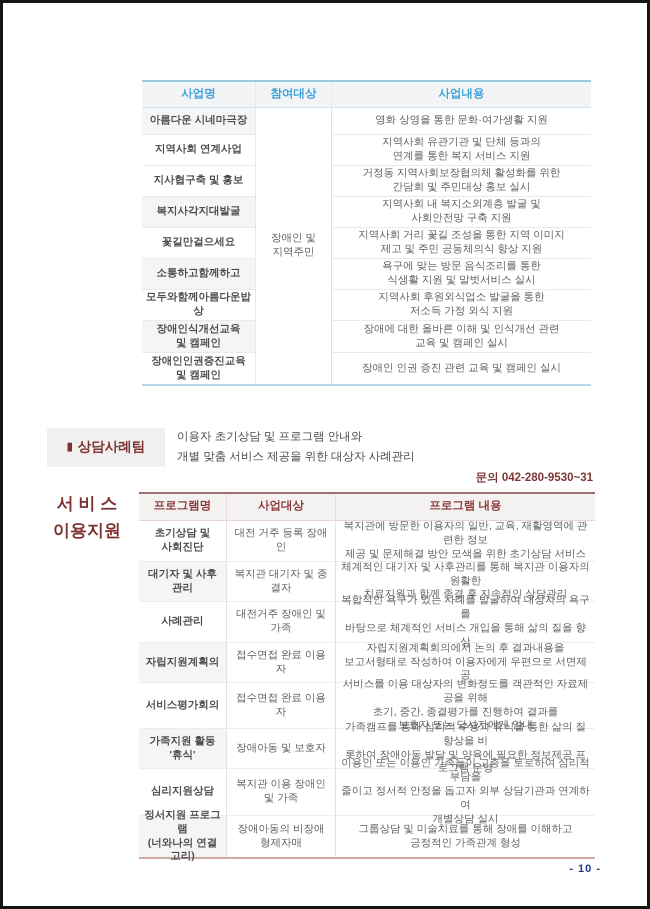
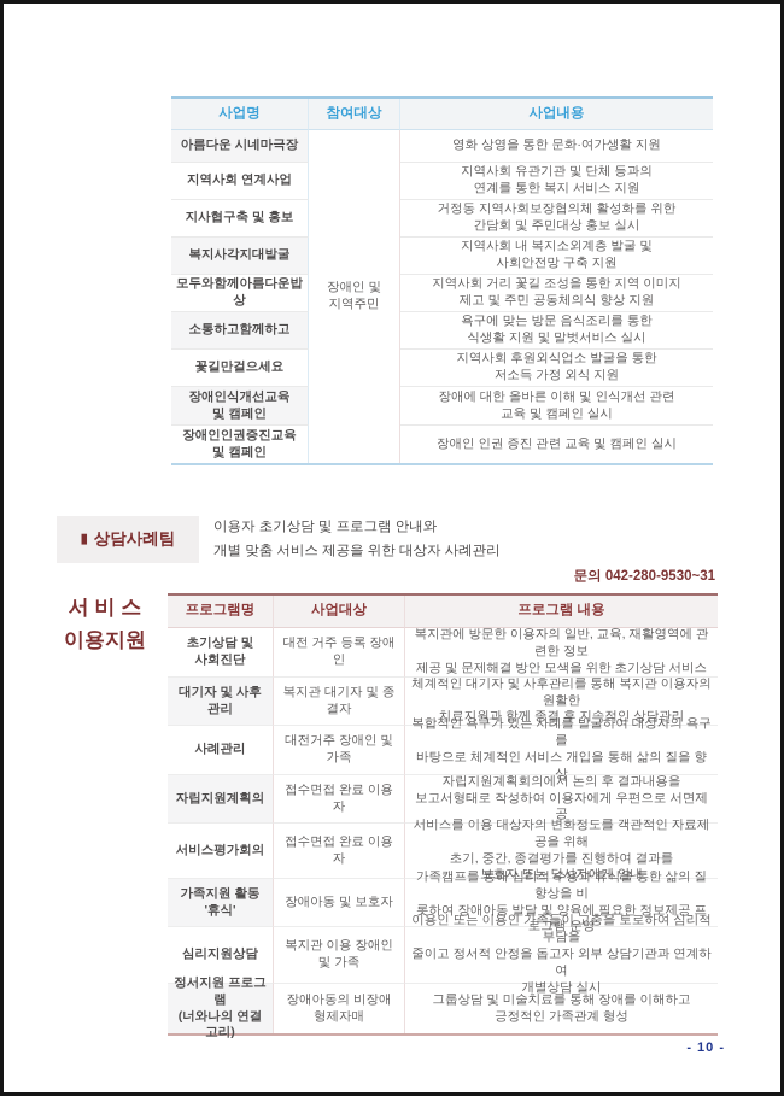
  사업명
  참여대상
  사업내용
  장애인 및
  지역주민
  아름다운 시네마극장
  영화 상영을 통한 문화·여가생활 지원
  지역사회 연계사업
  지역사회 유관기관 및 단체 등과의
  연계를 통한 복지 서비스 지원
  지사협구축 및 홍보
  거정동 지역사회보장협의체 활성화를 위한
  간담회 및 주민대상 홍보 실시
  복지사각지대발굴
  지역사회 내 복지소외계층 발굴 및
  사회안전망 구축 지원
- 꽃길만걸으세요
+ 모두와함께아름다운밥상
  지역사회 거리 꽃길 조성을 통한 지역 이미지
  제고 및 주민 공동체의식 향상 지원
  소통하고함께하고
  욕구에 맞는 방문 음식조리를 통한
  식생활 지원 및 말벗서비스 실시
- 모두와함께아름다운밥상
+ 꽃길만걸으세요
  지역사회 후원외식업소 발굴을 통한
  저소득 가정 외식 지원
  장애인식개선교육
  및 캠페인
  장애에 대한 올바른 이해 및 인식개선 관련
  교육 및 캠페인 실시
  장애인인권증진교육
  및 캠페인
  장애인 인권 증진 관련 교육 및 캠페인 실시
  ▮
  상담사례팀
  이용자 초기상담 및 프로그램 안내와
  개별 맞춤 서비스 제공을 위한 대상자 사례관리
  문의 042-280-9530~31
  서 비 스
  이용지원
  프로그램명
  사업대상
  프로그램 내용
  초기상담 및
  사회진단
  대전 거주 등록 장애인
  복지관에 방문한 이용자의 일반, 교육, 재활영역에 관련한 정보
  제공 및 문제해결 방안 모색을 위한 초기상담 서비스
  대기자 및 사후관리
  복지관 대기자 및 종결자
  체계적인 대기자 및 사후관리를 통해 복지관 이용자의 원활한
  치료지원과 함께 종결 후 지속적인 상담관리
  사례관리
  대전거주 장애인 및 가족
  복합적인 욕구가 있는 사례를 발굴하여 대상자의 욕구를
  바탕으로 체계적인 서비스 개입을 통해 삶의 질을 향상
  자립지원계획의
  접수면접 완료 이용자
  자립지원계획회의에서 논의 후 결과내용을
  보고서형태로 작성하여 이용자에게 우편으로 서면제공
  서비스평가회의
  접수면접 완료 이용자
  서비스를 이용 대상자의 변화정도를 객관적인 자료제공을 위해
  초기, 중간, 종결평가를 진행하여 결과를
  보호자 또는 당사자에게 안내
  가족지원 활동 '휴식'
  장애아동 및 보호자
  가족캠프를 통해 심리적 수용과 휴식을 통한 삶의 질 향상을 비
  롯하여 장애아동 발달 및 양육에 필요한 정보제공 프로그램 운영
  심리지원상담
  복지관 이용 장애인
  및 가족
  이용인 또는 이용인 가족들이 고충을 토로하여 심리적 부담을
  줄이고 정서적 안정을 돕고자 외부 상담기관과 연계하여
  정서지원 프로그램
  (너와나의 연결고리)
  장애아동의 비장애
  형제자매
  그룹상담 및 미술치료를 통해 장애를 이해하고
  긍정적인 가족관계 형성
  - 10 -
